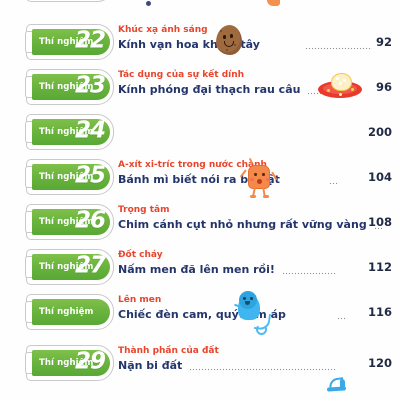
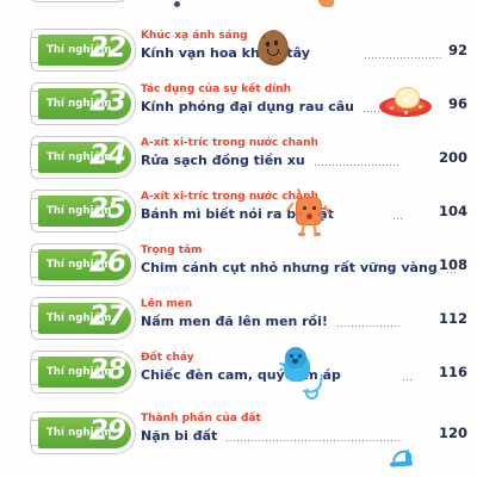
  Thí nghiệm
  22
  Khúc xạ ánh sáng
  Kính vạn hoa kh tây
  92
  Thí nghiệm
  23
  Tác dụng của sự kết dính
- Kính phóng đại thạch rau câu
+ Kính phóng đại dụng rau câu
  96
  Thí nghiệm
  24
+ A-xít xi-tríc trong nước chanh
+ Rửa sạch đồng tiền xu
  200
  Thí nghiệm
  25
  A-xít xi-tríc trong nước ch
  Bánh mì biết nói ra bật
  104
  Thí nghiệm
  26
  Trọng tâm
  Chim cánh cụt nhỏ nhưng rất vững vàng
  108
  Thí nghiệm
  27
- Đốt cháy
+ Lên men
  Nấm men đã lên men rồi!
  112
  Thí nghiệm
+ 28
- Lên men
+ Đốt cháy
  Chiếc đèn cam, quým áp
  116
  Thí nghiệm
  29
  Thành phần của đất
  Nặn bi đất
  120
